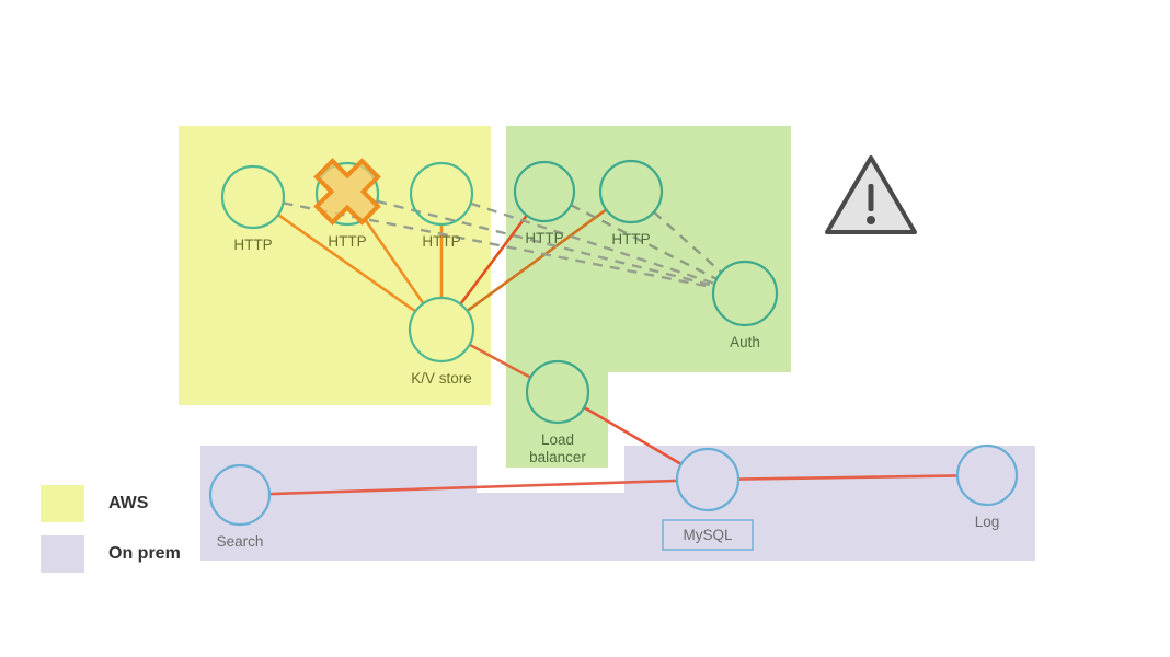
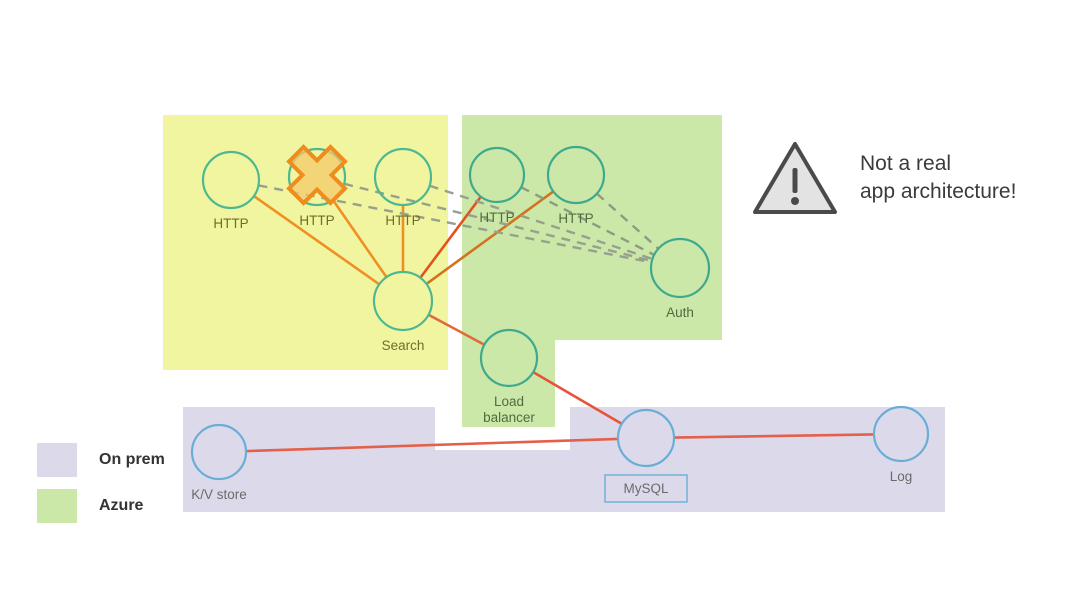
  HTTP
  HTTP
  HTTP
- K/V store
+ Search
  HTTP
  HTTP
  Auth
  Load
  balancer
- Search
+ K/V store
  MySQL
  Log
- AWS
  On prem
+ Azure
+ Not a real
+ app architecture!
